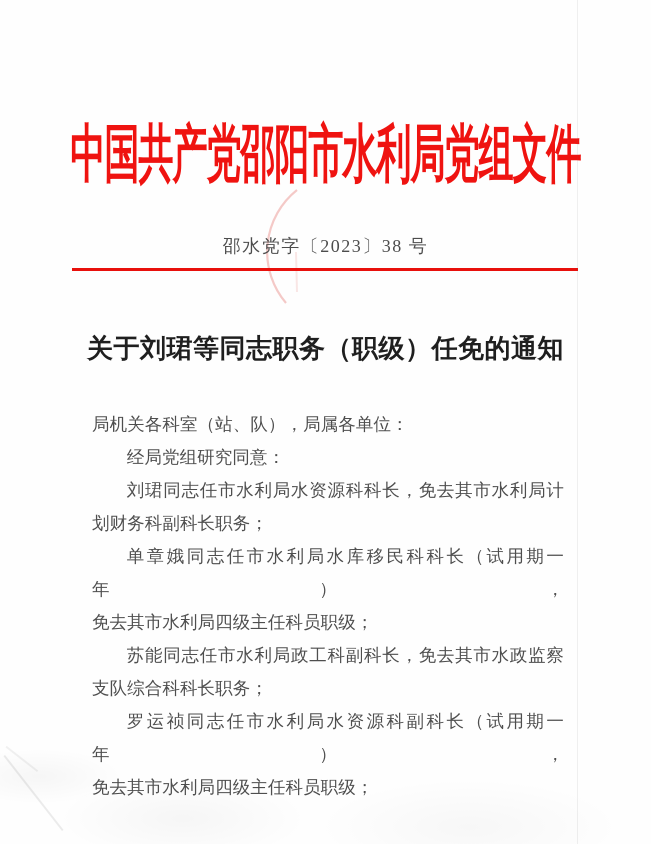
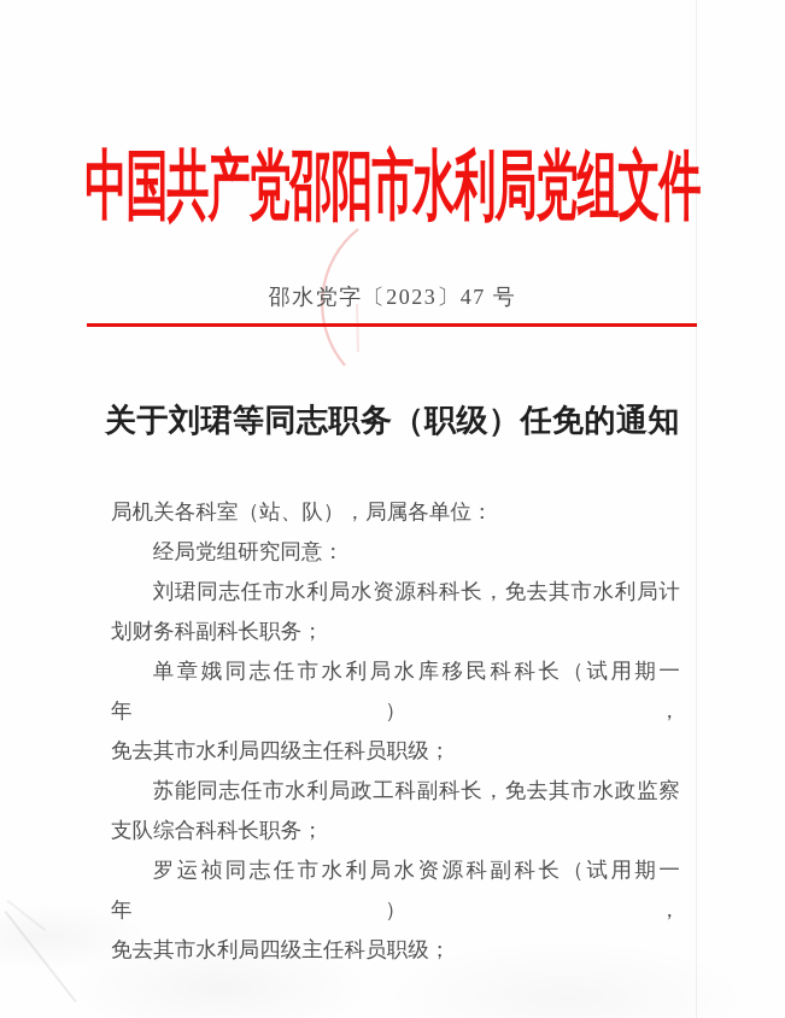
  中国共产党邵阳市水利局党组文件
- 邵水党字〔2023〕38 号
+ 邵水党字〔2023〕47 号
  关于刘珺等同志职务（职级）任免的通知
  局机关各科室（站、队），局属各单位：
  经局党组研究同意：
  刘珺同志任市水利局水资源科科长，免去其市水利局计
  划财务科副科长职务；
  单章娥同志任市水利局水库移民科科长（试用期一年），
  免去其市水利局四级主任科员职级；
  苏能同志任市水利局政工科副科长，免去其市水政监察
  支队综合科科长职务；
  罗运祯同志任市水利局水资源科副科长（试用期一年），
  免去其市水利局四级主任科员职级；
